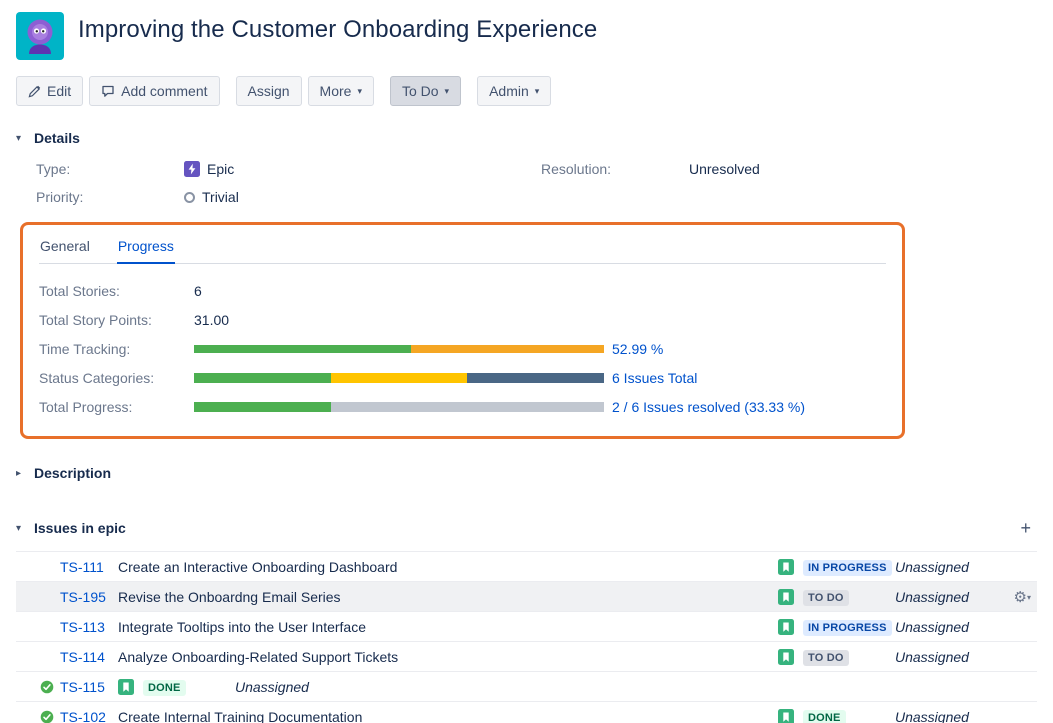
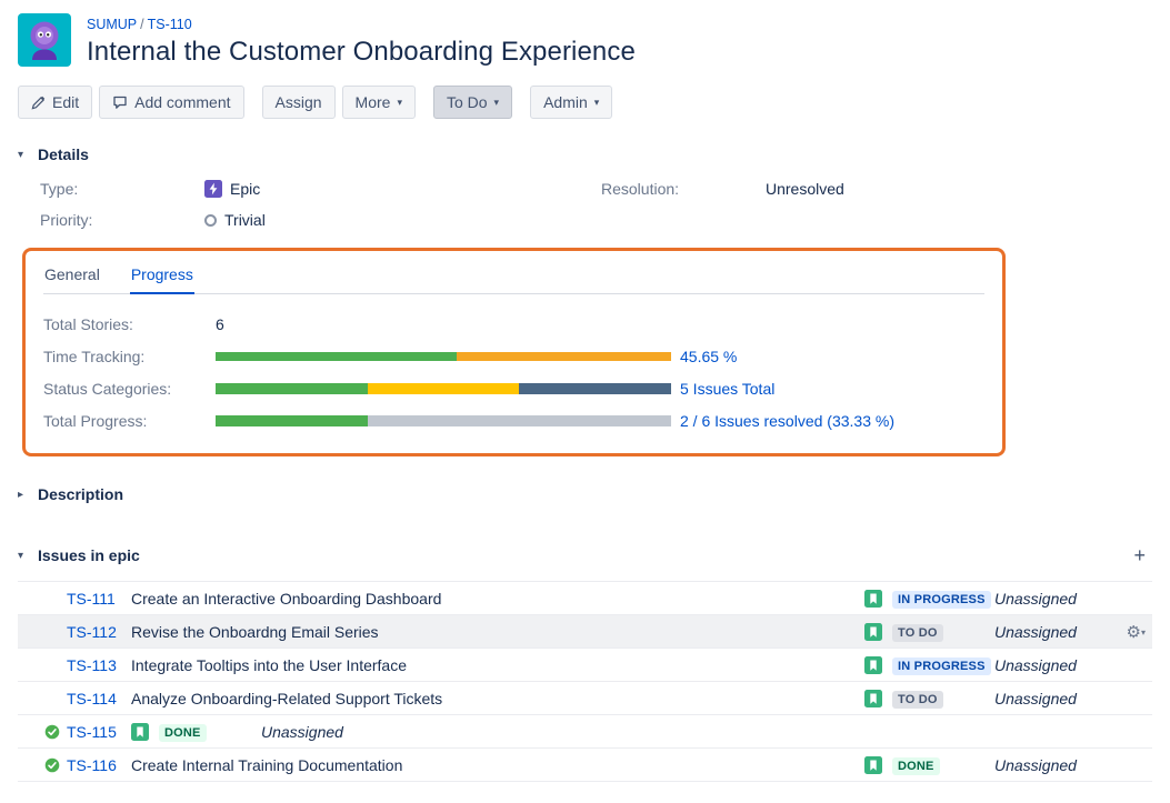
+ SUMUP / TS-110
- Improving the Customer Onboarding Experience
+ Internal the Customer Onboarding Experience
  Edit
  Add comment
  Assign
  More
  ▾
  To Do
  ▾
  Admin
  ▾
  ▾
  Details
  Type:
  Epic
  Priority:
  Trivial
  Resolution:
  Unresolved
  General
  Progress
  Total Stories:
  6
- Total Story Points:
- 31.00
  Time Tracking:
- 52.99 %
+ 45.65 %
  Status Categories:
- 6 Issues Total
+ 5 Issues Total
  Total Progress:
  2 / 6 Issues resolved (33.33 %)
  ▸
  Description
  ▾
  Issues in epic
  +
  TS-111
  Create an Interactive Onboarding Dashboard
  IN PROGRESS
  Unassigned
- TS-195
+ TS-112
  Revise the Onboardng Email Series
  TO DO
  Unassigned
  ⚙▾
  TS-113
  Integrate Tooltips into the User Interface
  IN PROGRESS
  Unassigned
  TS-114
  Analyze Onboarding-Related Support Tickets
  TO DO
  Unassigned
  TS-115
  DONE
  Unassigned
- TS-102
+ TS-116
  Create Internal Training Documentation
  DONE
  Unassigned
